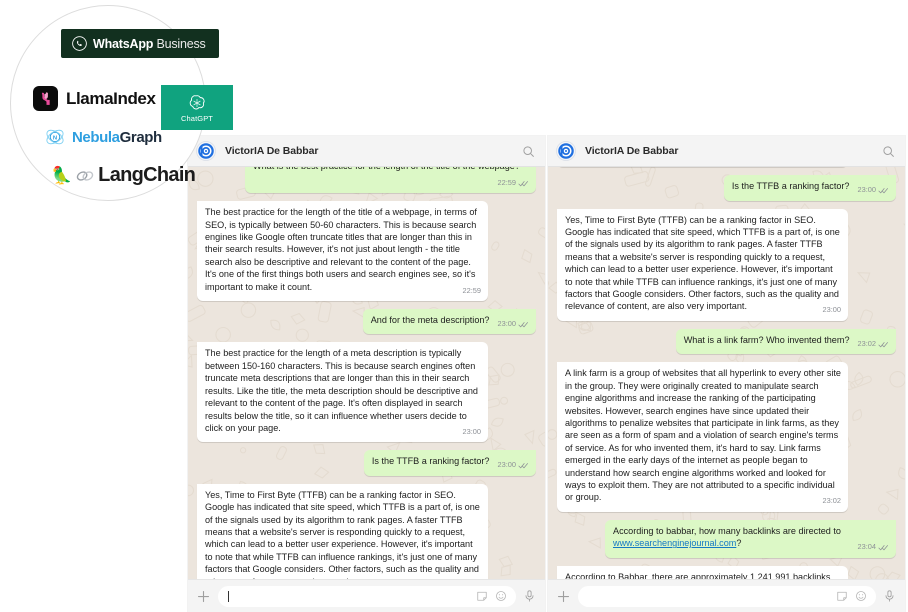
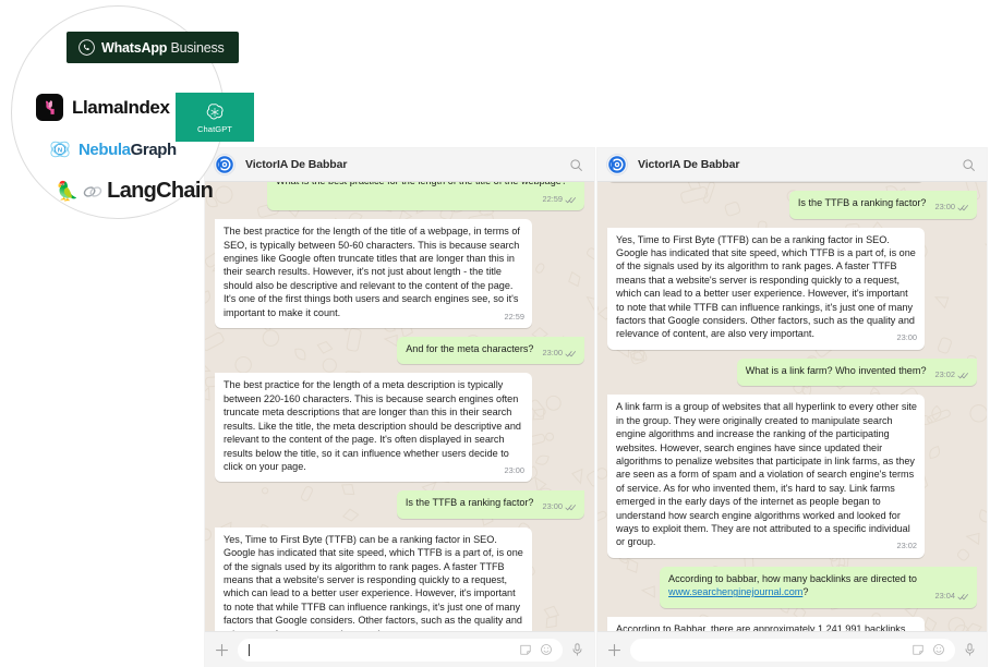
  WhatsApp Business
  LlamaIndex
  ChatGPT
  NebulaGraph
  🦜
  LangChain
  VictorIA De Babbar
  22:59
- The best practice for the length of the title of a webpage, in terms of SEO, is typically between 50-60 characters. This is because search engines like Google often truncate titles that are longer than this in their search results. However, it's not just about length - the title search also be descriptive and relevant to the content of the page. It's one of the first things both users and search engines see, so it's important to make it count.
+ The best practice for the length of the title of a webpage, in terms of SEO, is typically between 50-60 characters. This is because search engines like Google often truncate titles that are longer than this in their search results. However, it's not just about length - the title should also be descriptive and relevant to the content of the page. It's one of the first things both users and search engines see, so it's important to make it count.
  22:59
- And for the meta description?
+ And for the meta characters?
  23:00
- The best practice for the length of a meta description is typically between 150-160 characters. This is because search engines often truncate meta descriptions that are longer than this in their search results. Like the title, the meta description should be descriptive and relevant to the content of the page. It's often displayed in search results below the title, so it can influence whether users decide to click on your page.
+ The best practice for the length of a meta description is typically between 220-160 characters. This is because search engines often truncate meta descriptions that are longer than this in their search results. Like the title, the meta description should be descriptive and relevant to the content of the page. It's often displayed in search results below the title, so it can influence whether users decide to click on your page.
  23:00
  Is the TTFB a ranking factor?
  23:00
  Yes, Time to First Byte (TTFB) can be a ranking factor in SEO. Google has indicated that site speed, which TTFB is a part of, is one of the signals used by its algorithm to rank pages. A faster TTFB means that a website's server is responding quickly to a request, which can lead to a better user experience. However, it's important to note that while TTFB can influence rankings, it's just one of many factors that Google considers. Other factors, such as the quality and
  VictorIA De Babbar
  Is the TTFB a ranking factor?
  23:00
  Yes, Time to First Byte (TTFB) can be a ranking factor in SEO. Google has indicated that site speed, which TTFB is a part of, is one of the signals used by its algorithm to rank pages. A faster TTFB means that a website's server is responding quickly to a request, which can lead to a better user experience. However, it's important to note that while TTFB can influence rankings, it's just one of many factors that Google considers. Other factors, such as the quality and relevance of content, are also very important.
  23:00
  What is a link farm? Who invented them?
  23:02
  A link farm is a group of websites that all hyperlink to every other site in the group. They were originally created to manipulate search engine algorithms and increase the ranking of the participating websites. However, search engines have since updated their algorithms to penalize websites that participate in link farms, as they are seen as a form of spam and a violation of search engine's terms of service. As for who invented them, it's hard to say. Link farms emerged in the early days of the internet as people began to understand how search engine algorithms worked and looked for ways to exploit them. They are not attributed to a specific individual or group.
  23:02
  According to babbar, how many backlinks are directed to www.searchenginejournal.com?
  23:04
